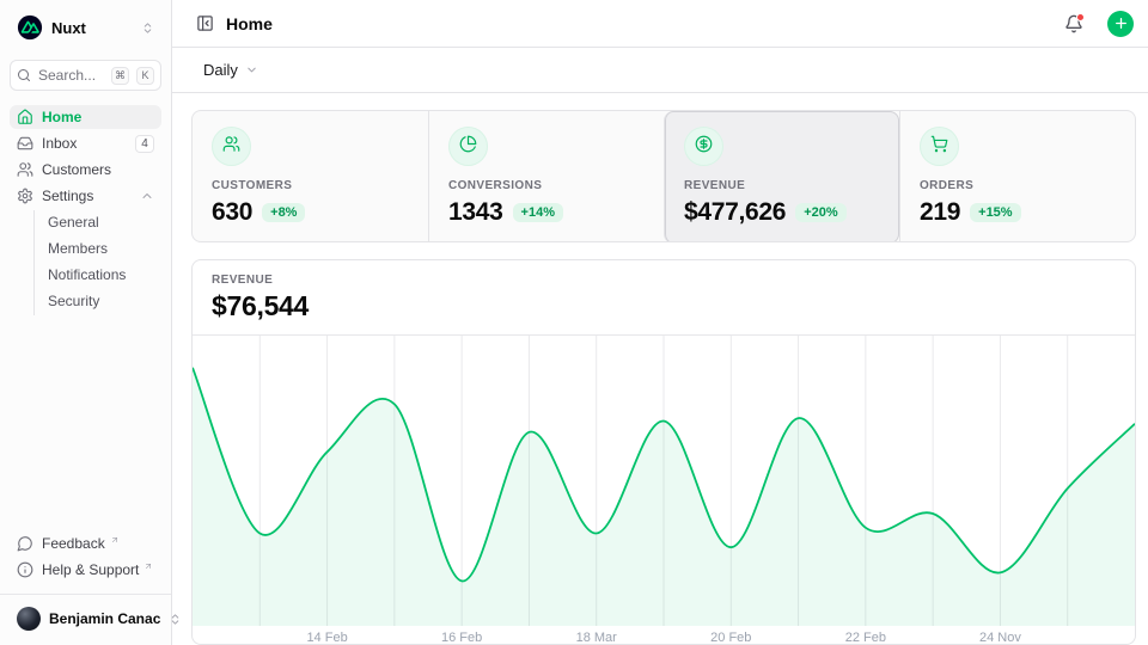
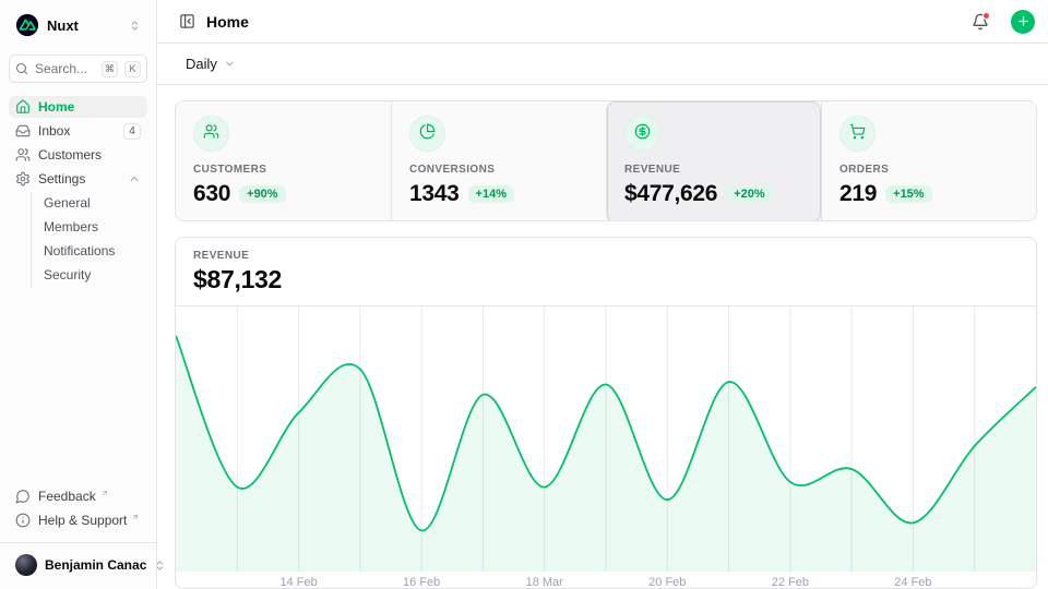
  Nuxt
  Search...
  ⌘
  K
  Home
  Inbox
  4
  Customers
  Settings
  General
  Members
  Notifications
  Security
  Feedback
  Help & Support
  Benjamin Canac
  Home
  Daily
  CUSTOMERS
  630
- +8%
+ +90%
  CONVERSIONS
  1343
  +14%
  REVENUE
  $477,626
  +20%
  ORDERS
  219
  +15%
  REVENUE
- $76,544
+ $87,132
  14 Feb
  16 Feb
  18 Mar
  20 Feb
  22 Feb
- 24 Nov
+ 24 Feb
